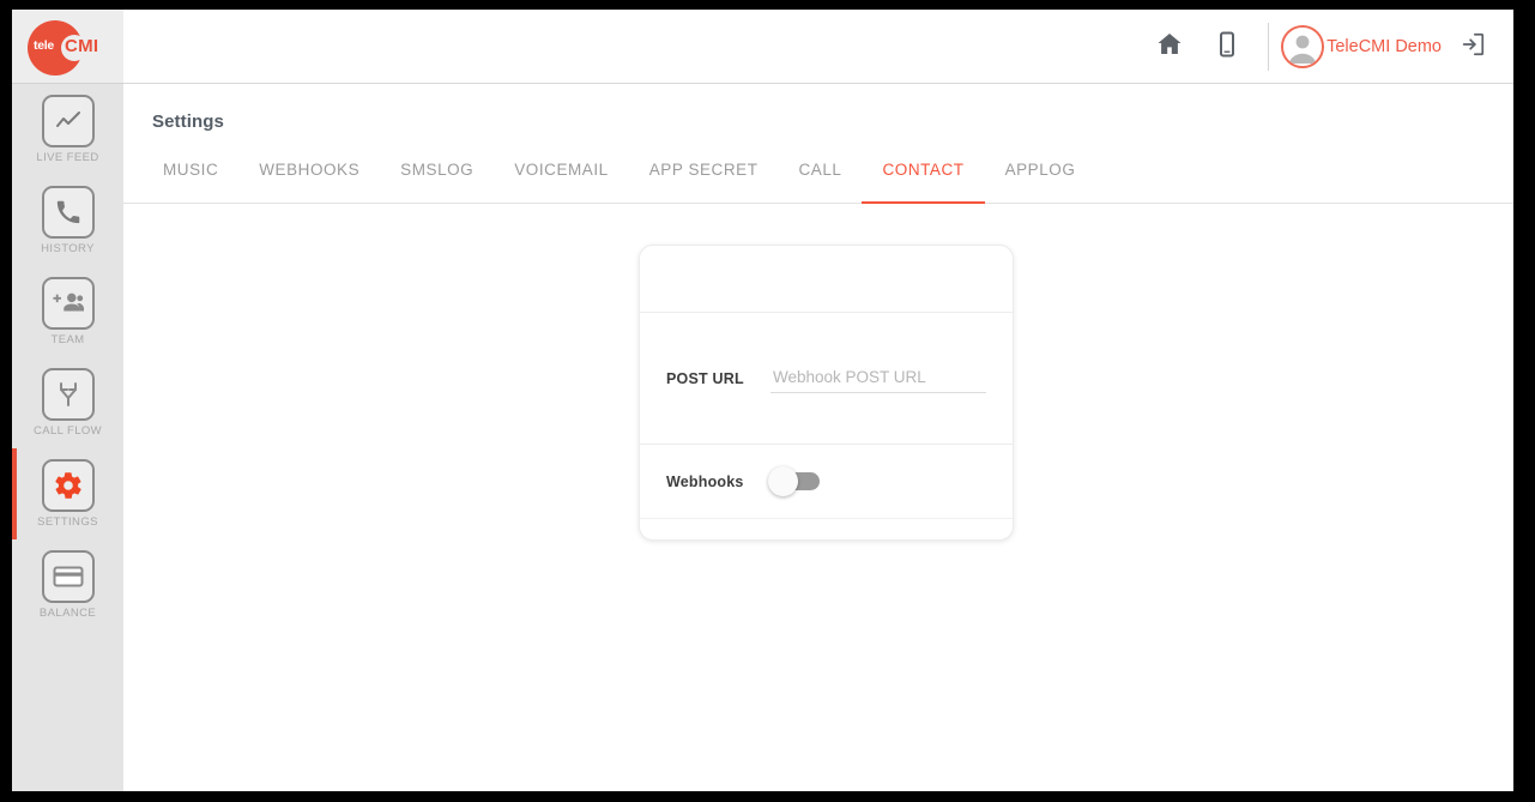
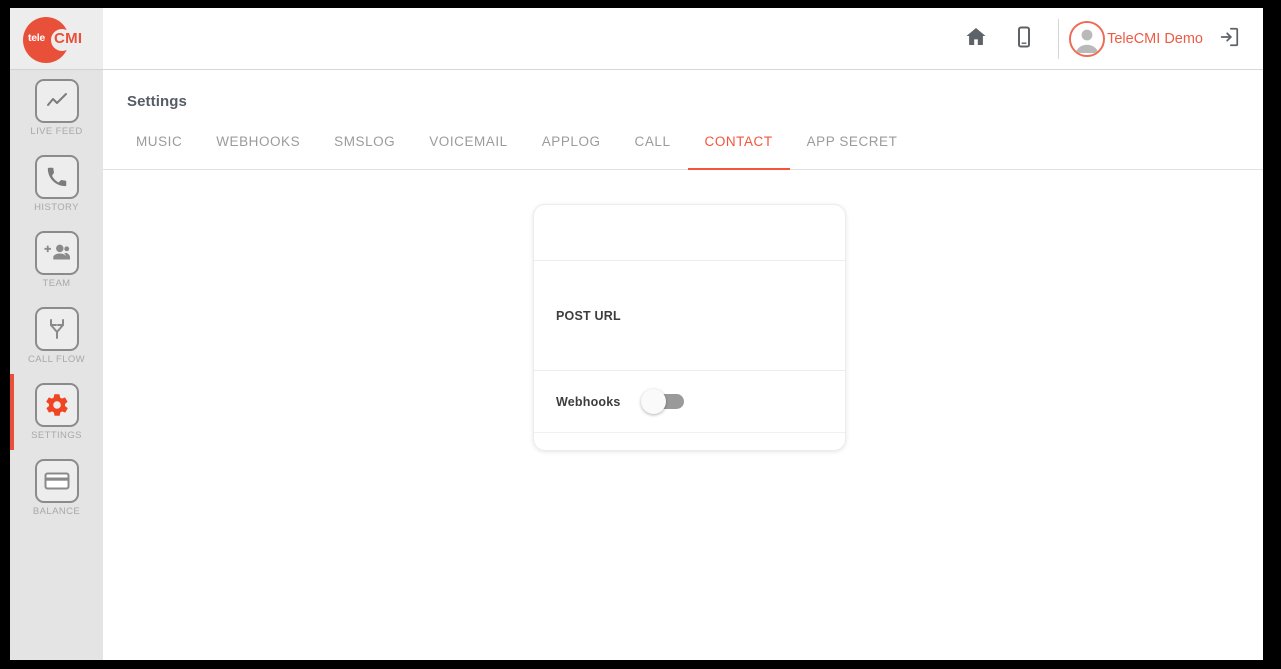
  tele
  CMI
  LIVE FEED
  HISTORY
  TEAM
  CALL FLOW
  SETTINGS
  BALANCE
  TeleCMI Demo
  Settings
  MUSIC
  WEBHOOKS
  SMSLOG
  VOICEMAIL
- APP SECRET
+ APPLOG
  CALL
  CONTACT
- APPLOG
+ APP SECRET
  POST URL
- Webhook POST URL
  Webhooks
